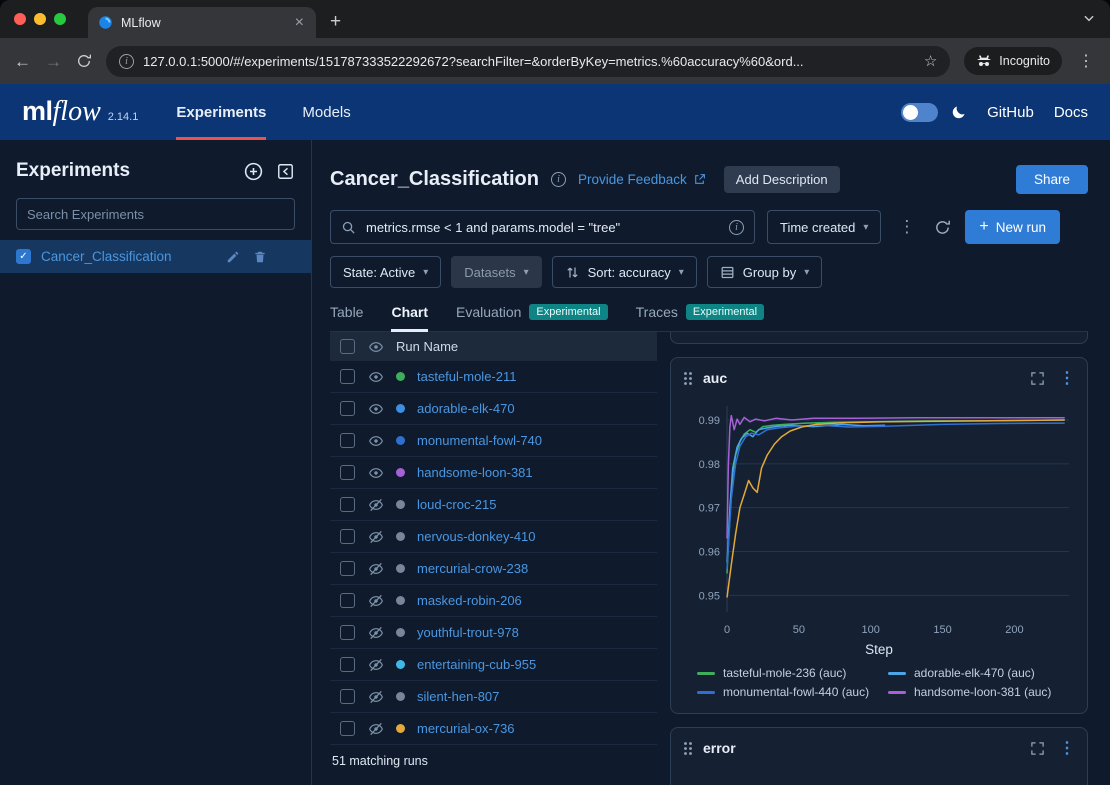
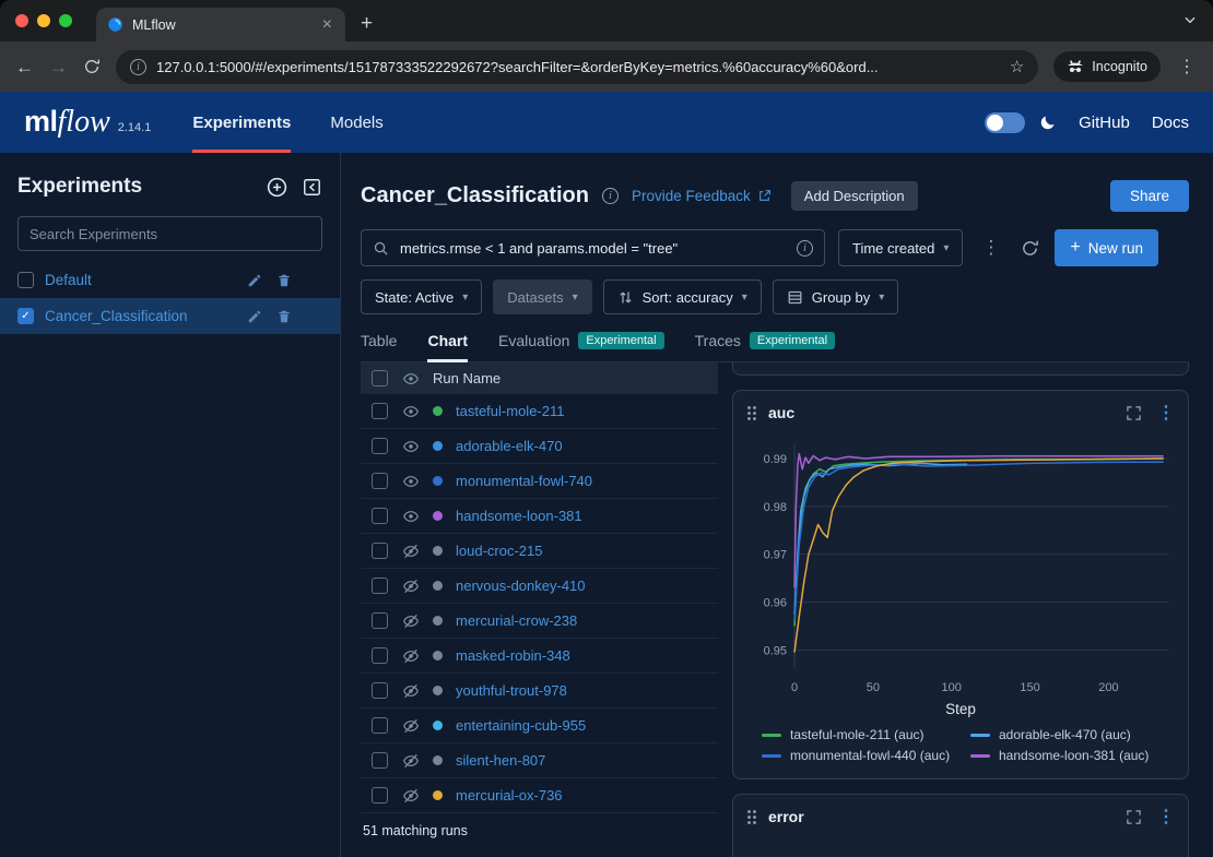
  MLflow
  ×
  +
  ←
  →
  i
  127.0.0.1:5000/#/experiments/151787333522292672?searchFilter=&orderByKey=metrics.%60accuracy%60&ord...
  ☆
  Incognito
  ⋮
  ml
  flow
  2.14.1
  Experiments
  Models
  GitHub
  Docs
  Experiments
  Search Experiments
+ Default
  ✓
  Cancer_Classification
  Cancer_Classification
  i
  Provide Feedback
  Add Description
  Share
  metrics.rmse < 1 and params.model = "tree"
  i
  Time created
  ▾
  ⋮
  +
  New run
  State: Active
  ▾
  Datasets
  ▾
  Sort: accuracy
  ▾
  Group by
  ▾
  Table
  Chart
  Evaluation
  Experimental
  Traces
  Experimental
  Run Name
  tasteful-mole-211
  adorable-elk-470
  monumental-fowl-740
  handsome-loon-381
  loud-croc-215
  nervous-donkey-410
  mercurial-crow-238
- masked-robin-206
+ masked-robin-348
  youthful-trout-978
  entertaining-cub-955
  silent-hen-807
  mercurial-ox-736
  51 matching runs
  auc
  ⋮
  0.95
  0.96
  0.97
  0.98
  0.99
  0
  50
  100
  150
  200
  Step
- tasteful-mole-236 (auc)
+ tasteful-mole-211 (auc)
  adorable-elk-470 (auc)
  monumental-fowl-440 (auc)
  handsome-loon-381 (auc)
  error
  ⋮
